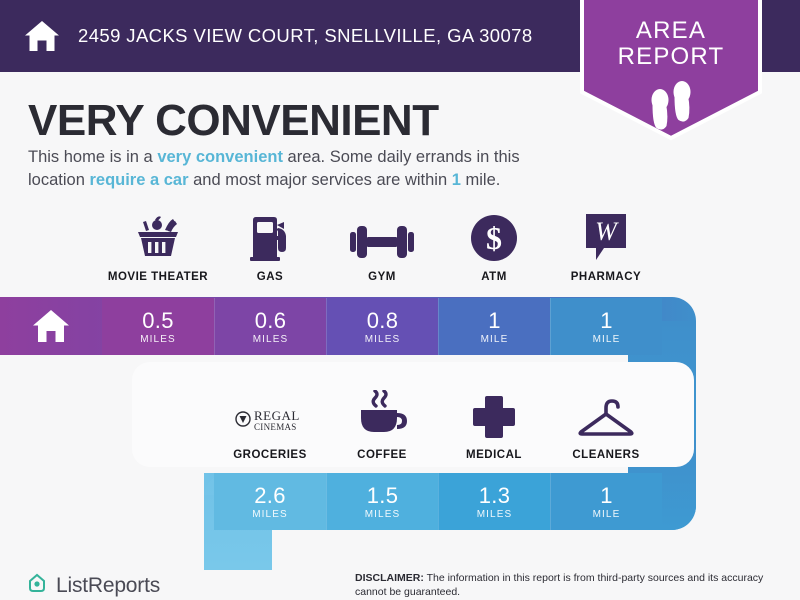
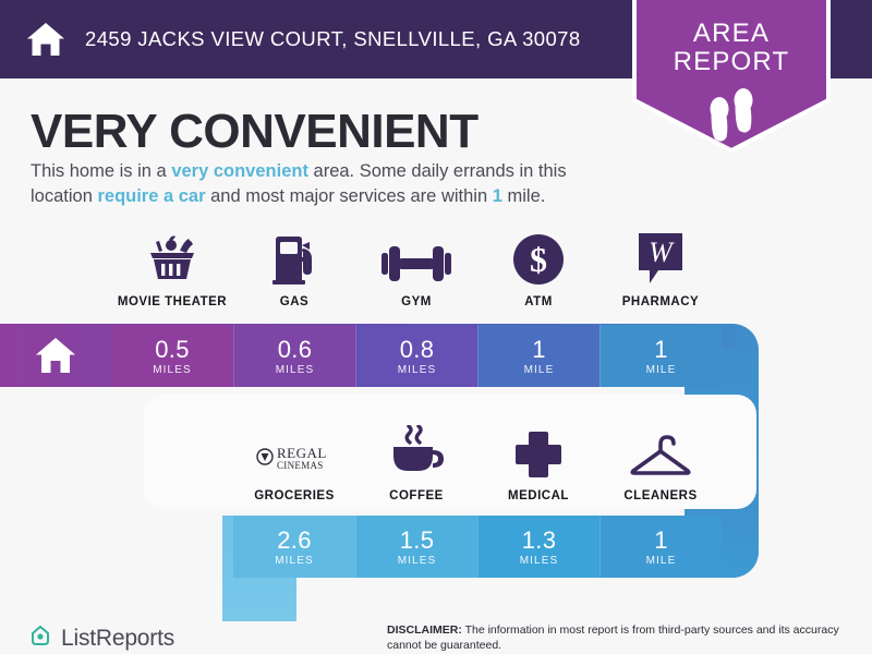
  2459 JACKS VIEW COURT, SNELLVILLE, GA 30078
  AREA
  REPORT
  VERY CONVENIENT
  This home is in a very convenient area. Some daily errands in this location require a car and most major services are within 1 mile.
  MOVIE THEATER
  GAS
  GYM
  $
  ATM
  W
  PHARMACY
  0.5
  MILES
  0.6
  MILES
  0.8
  MILES
  1
  MILE
  1
  MILE
  REGAL
  CINEMAS
  GROCERIES
  COFFEE
  MEDICAL
  CLEANERS
  2.6
  MILES
  1.5
  MILES
  1.3
  MILES
  1
  MILE
  ListReports
- DISCLAIMER: The information in this report is from third-party sources and its accuracy cannot be guaranteed.
+ DISCLAIMER: The information in most report is from third-party sources and its accuracy cannot be guaranteed.
